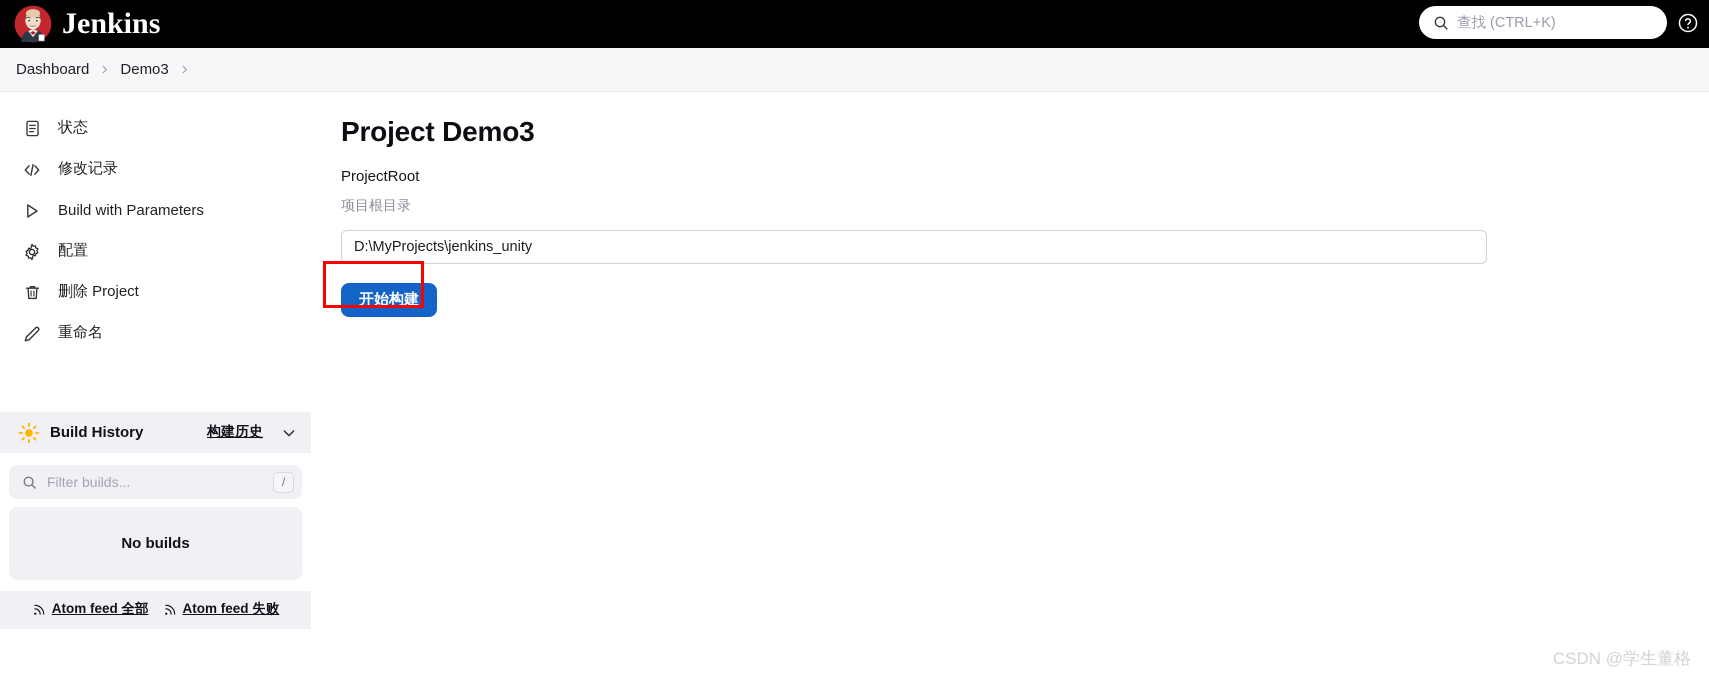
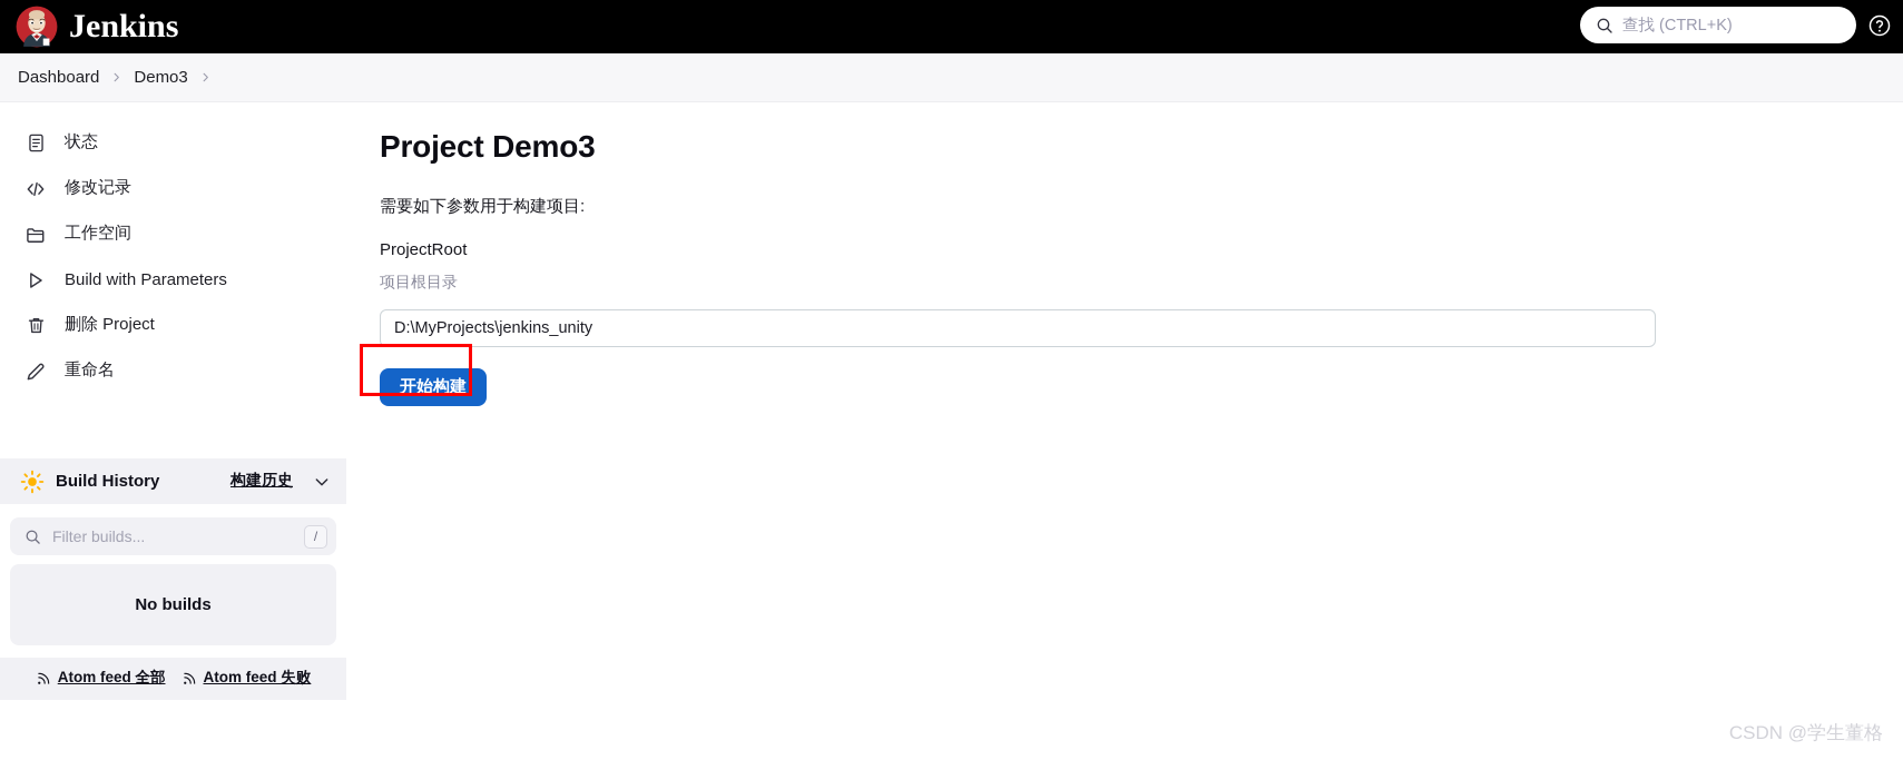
  Jenkins
  查找 (CTRL+K)
  Dashboard
  Demo3
  状态
  修改记录
+ 工作空间
  Build with Parameters
- 配置
  删除 Project
  重命名
  Build History
  构建历史
  Filter builds...
  /
  No builds
  Atom feed 全部
  Atom feed 失败
  Project Demo3
+ 需要如下参数用于构建项目:
  ProjectRoot
  项目根目录
  D:\MyProjects\jenkins_unity
  开始构建
  CSDN @学生董格
